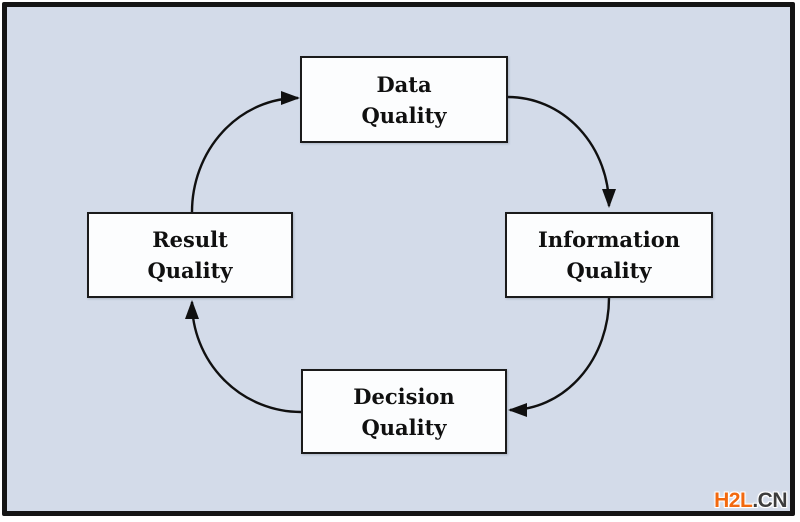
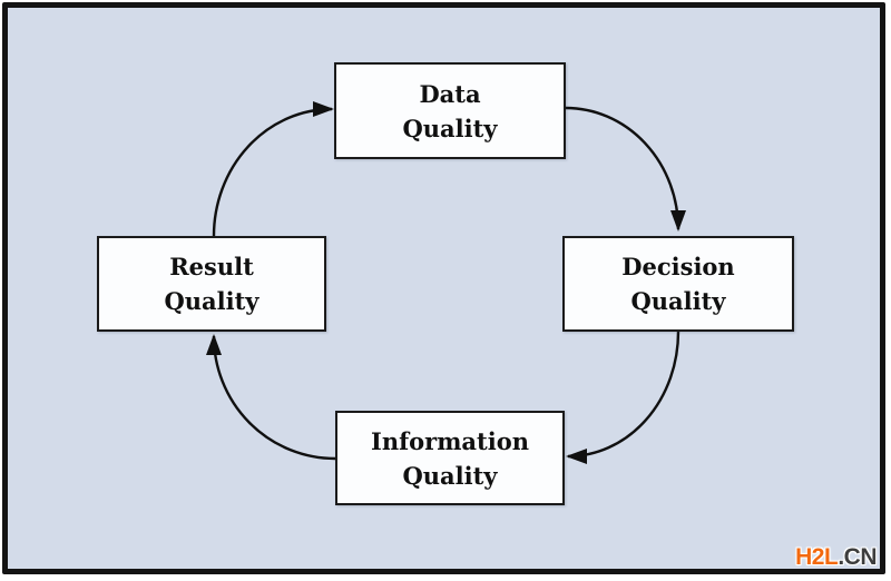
  Data
  Quality
- Information
+ Decision
  Quality
- Decision
+ Information
  Quality
  Result
  Quality
  H2L.CN
